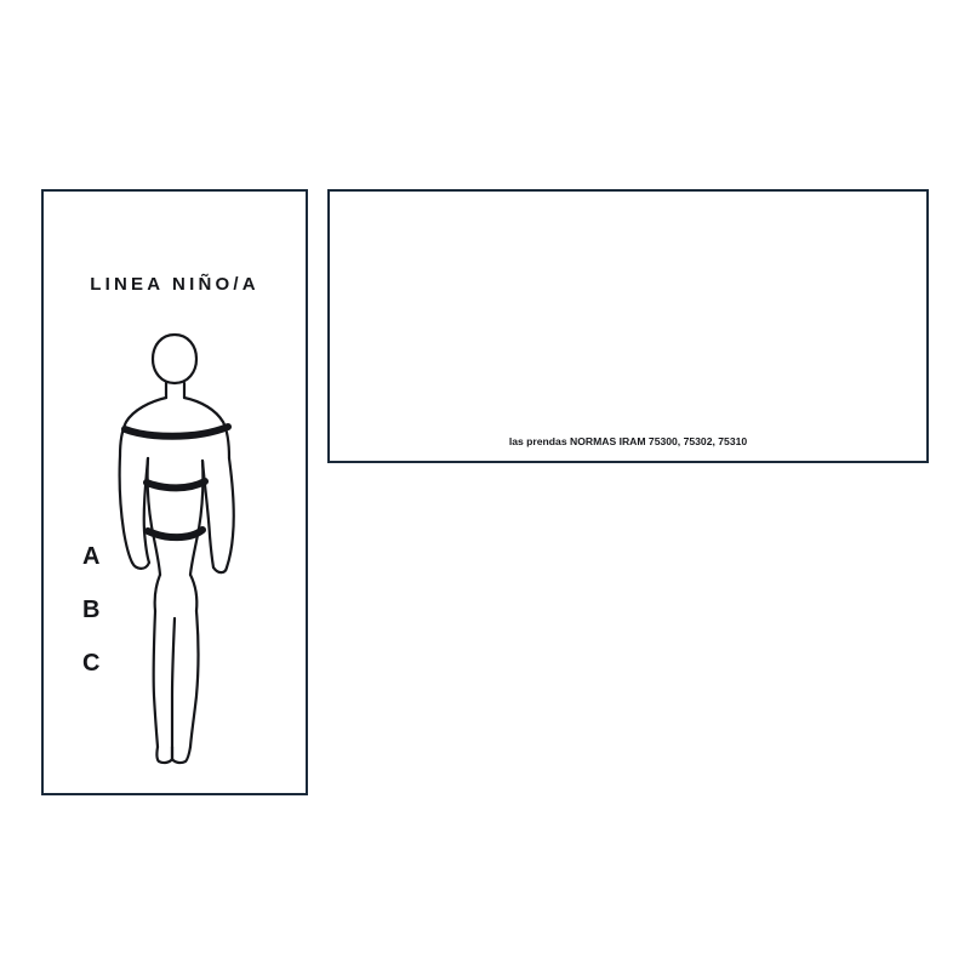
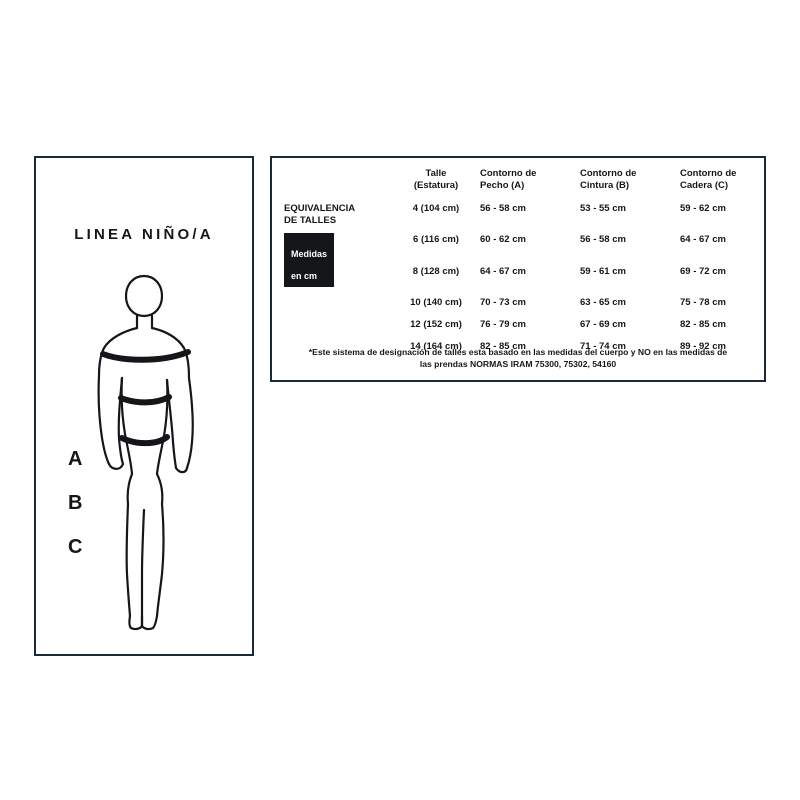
  LINEA NIÑO/A
  A
  B
  C
+ 	Talle (Estatura)	Contorno de Pecho (A)	Contorno de Cintura (B)	Contorno de Cadera (C)
+ EQUIVALENCIA DE TALLES Medidas en cm	4 (104 cm)	56 - 58 cm	53 - 55 cm	59 - 62 cm
+ 6 (116 cm)	60 - 62 cm	56 - 58 cm	64 - 67 cm
+ 8 (128 cm)	64 - 67 cm	59 - 61 cm	69 - 72 cm
+ 	10 (140 cm)	70 - 73 cm	63 - 65 cm	75 - 78 cm
+ 	12 (152 cm)	76 - 79 cm	67 - 69 cm	82 - 85 cm
+ 	14 (164 cm)	82 - 85 cm	71 - 74 cm	89 - 92 cm
+ *Este sistema de designación de talles esta basado en las medidas del cuerpo y NO en las medidas de
- las prendas NORMAS IRAM 75300, 75302, 75310
+ las prendas NORMAS IRAM 75300, 75302, 54160
